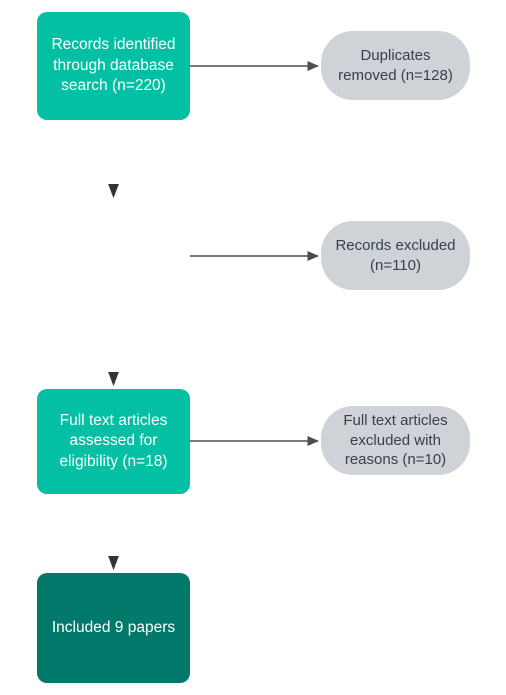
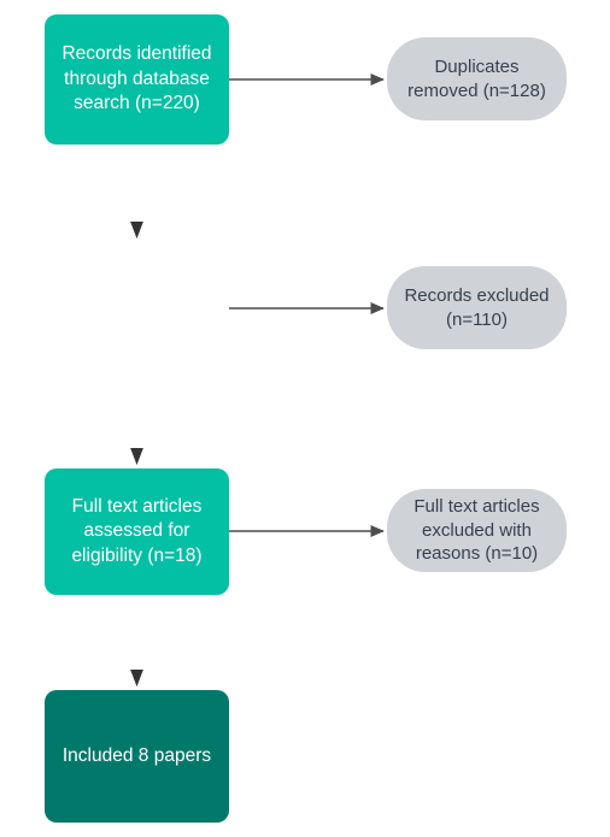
  Records identified
  through database
  search (n=220)
  Full text articles
  assessed for
  eligibility (n=18)
- Included 9 papers
+ Included 8 papers
  Duplicates
  removed (n=128)
  Records excluded
  (n=110)
  Full text articles
  excluded with
  reasons (n=10)
